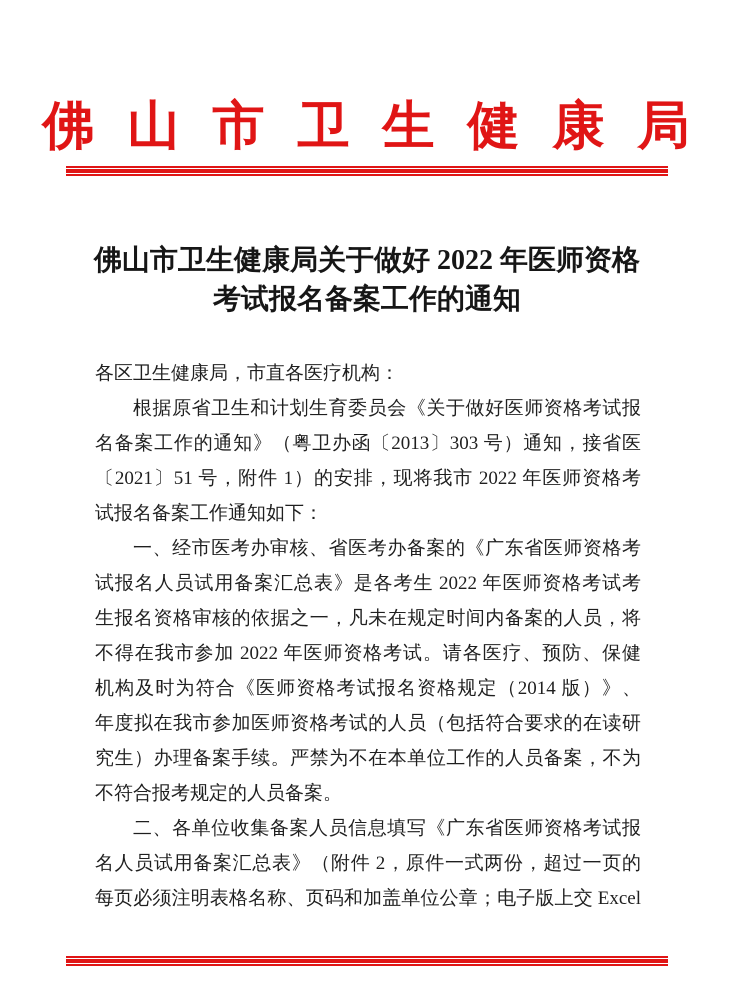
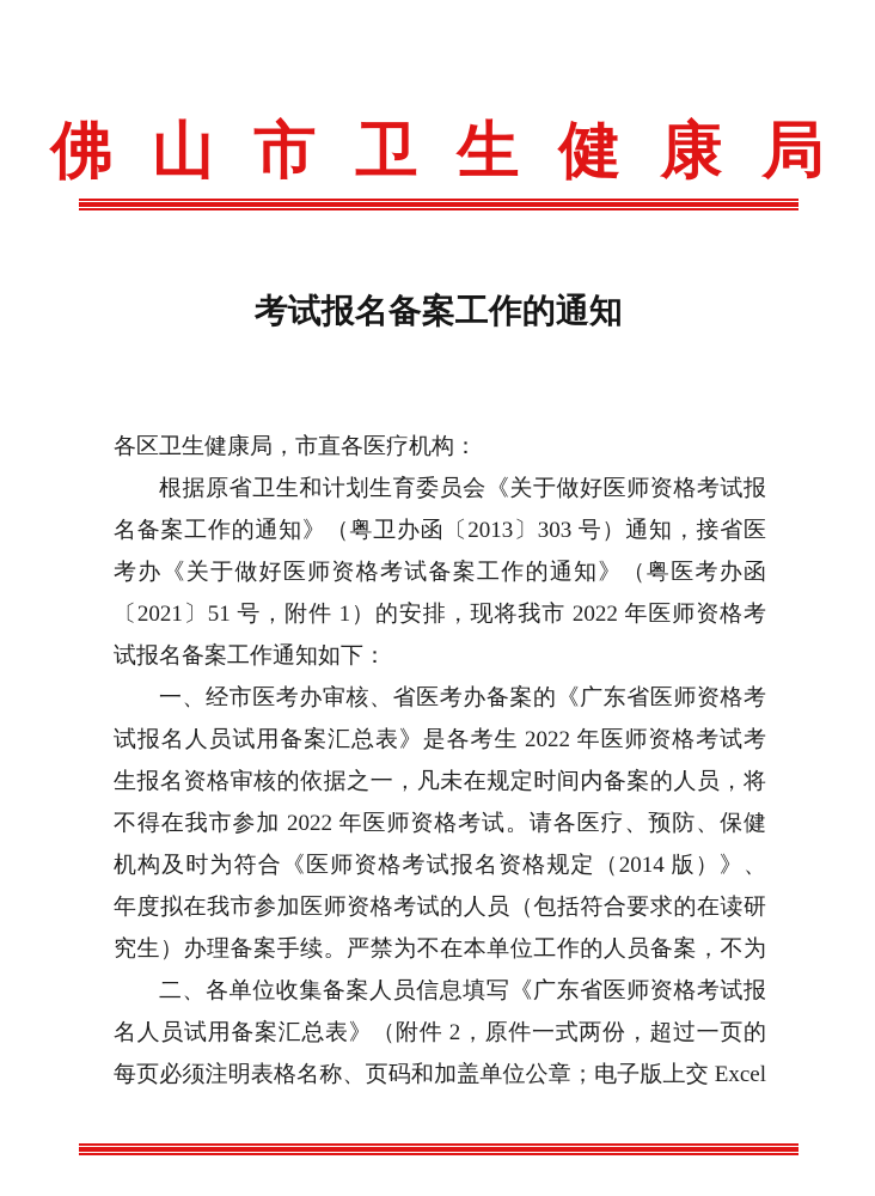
  佛山市卫生健康局
- 佛山市卫生健康局关于做好 2022 年医师资格
  考试报名备案工作的通知
  各区卫生健康局，市直各医疗机构：
  根据原省卫生和计划生育委员会《关于做好医师资格考试报
  名备案工作的通知》（粤卫办函〔2013〕303 号）通知，接省医
+ 考办《关于做好医师资格考试备案工作的通知》（粤医考办函
  〔2021〕51 号，附件 1）的安排，现将我市 2022 年医师资格考
  试报名备案工作通知如下：
  一、经市医考办审核、省医考办备案的《广东省医师资格考
  试报名人员试用备案汇总表》是各考生 2022 年医师资格考试考
  生报名资格审核的依据之一，凡未在规定时间内备案的人员，将
  不得在我市参加 2022 年医师资格考试。请各医疗、预防、保健
  机构及时为符合《医师资格考试报名资格规定（2014 版）》、
  年度拟在我市参加医师资格考试的人员（包括符合要求的在读研
  究生）办理备案手续。严禁为不在本单位工作的人员备案，不为
- 不符合报考规定的人员备案。
  二、各单位收集备案人员信息填写《广东省医师资格考试报
  名人员试用备案汇总表》（附件 2，原件一式两份，超过一页的
  每页必须注明表格名称、页码和加盖单位公章；电子版上交 Excel
